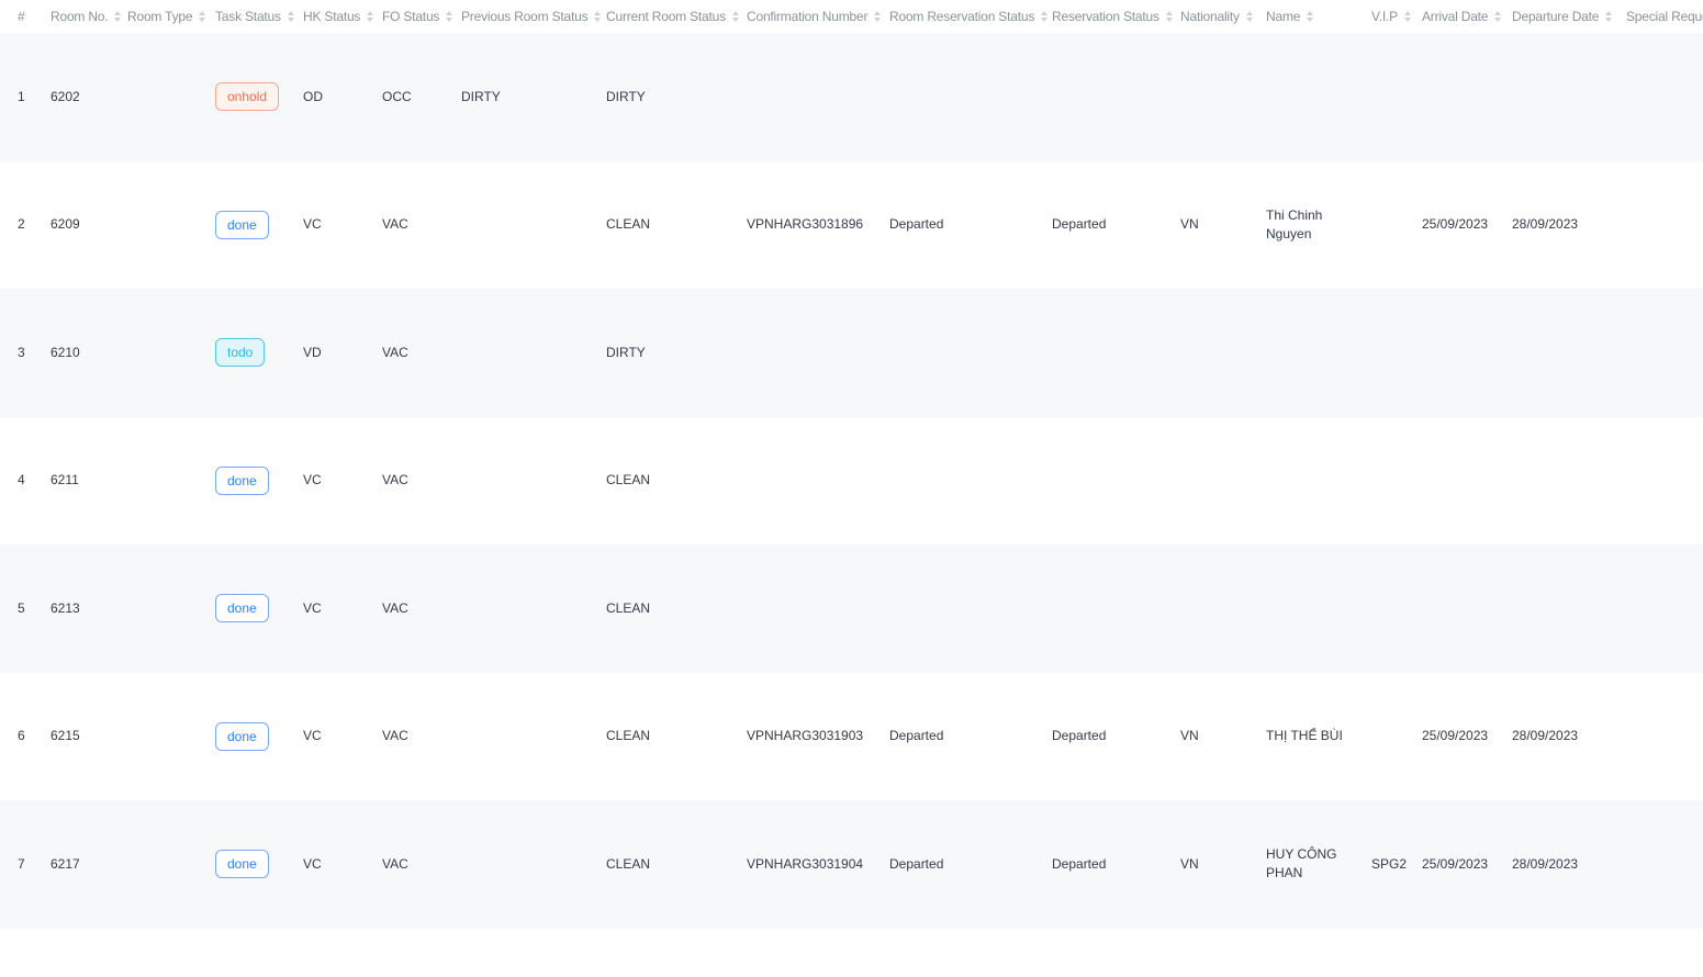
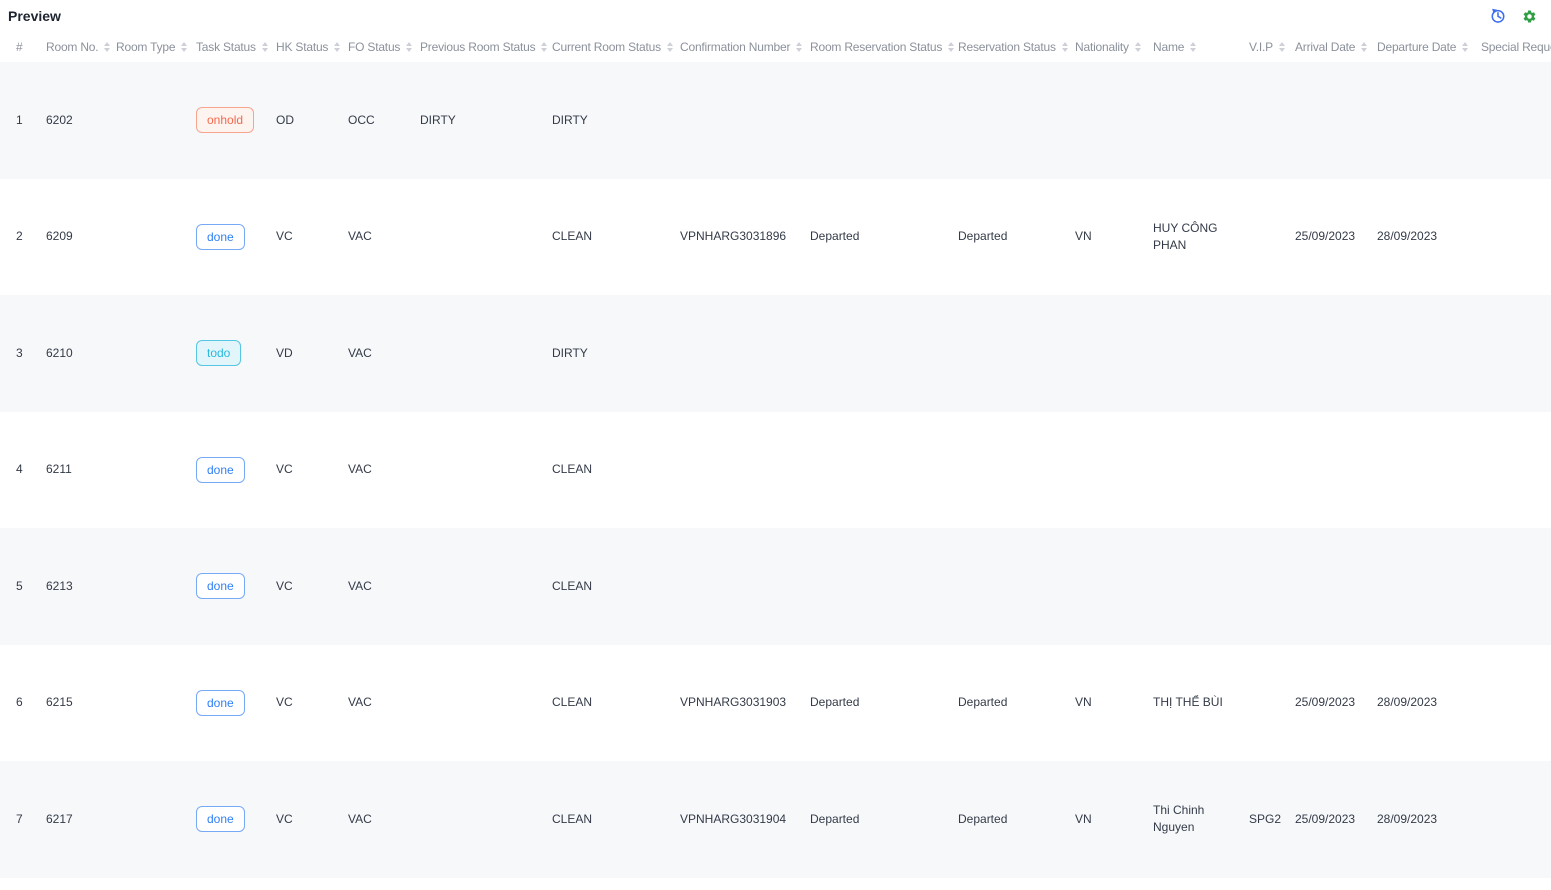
+ Preview
  #
  Room No.
  Room Type
  Task Status
  HK Status
  FO Status
  Previous Room Status
  Current Room Status
  Confirmation Number
  Room Reservation Status
  Reservation Status
  Nationality
  Name
  V.I.P
  Arrival Date
  Departure Date
  Special Requ
  1
  6202
  onhold
  OD
  OCC
  DIRTY
  DIRTY
  2
  6209
  done
  VC
  VAC
  CLEAN
  VPNHARG3031896
  Departed
  Departed
  VN
- Thi Chinh Nguyen
+ HUY CÔNG PHAN
  25/09/2023
  28/09/2023
  3
  6210
  todo
  VD
  VAC
  DIRTY
  4
  6211
  done
  VC
  VAC
  CLEAN
  5
  6213
  done
  VC
  VAC
  CLEAN
  6
  6215
  done
  VC
  VAC
  CLEAN
  VPNHARG3031903
  Departed
  Departed
  VN
  THỊ THỂ BÙI
  25/09/2023
  28/09/2023
  7
  6217
  done
  VC
  VAC
  CLEAN
  VPNHARG3031904
  Departed
  Departed
  VN
- HUY CÔNG PHAN
+ Thi Chinh Nguyen
  SPG2
  25/09/2023
  28/09/2023
